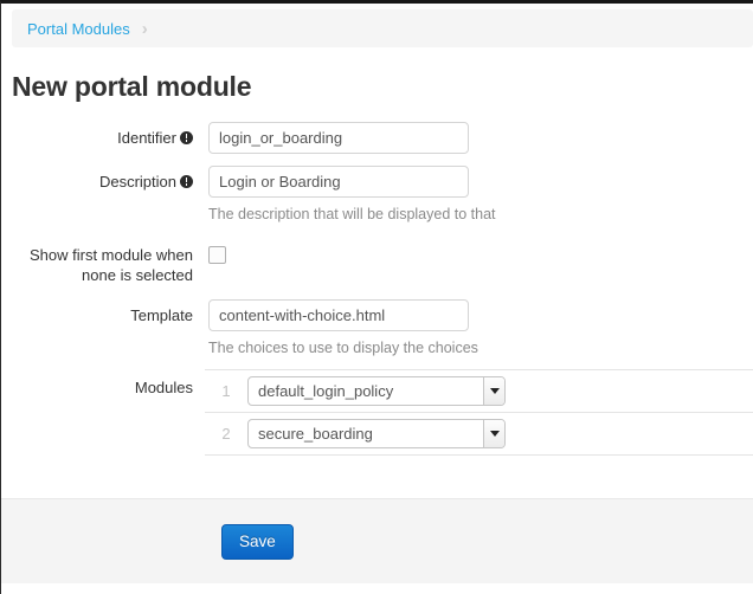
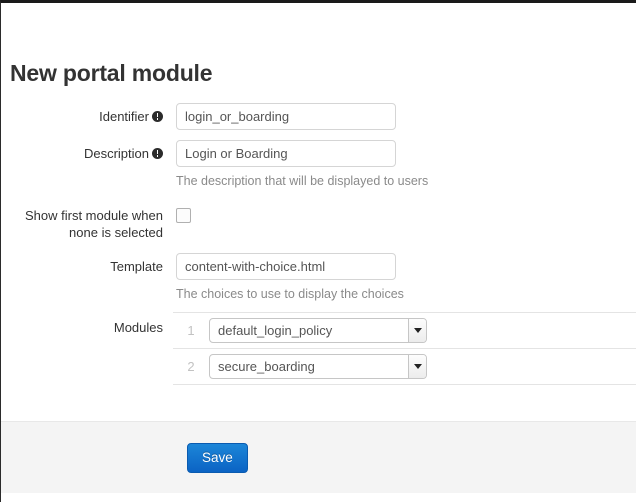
- Portal Modules
- ›
  New portal module
  Identifier
  login_or_boarding
  Description
  Login or Boarding
- The description that will be displayed to that
+ The description that will be displayed to users
  Show first module when none is selected
  Template
  content-with-choice.html
  The choices to use to display the choices
  Modules
  1	default_login_policy
  2	secure_boarding
  Save
